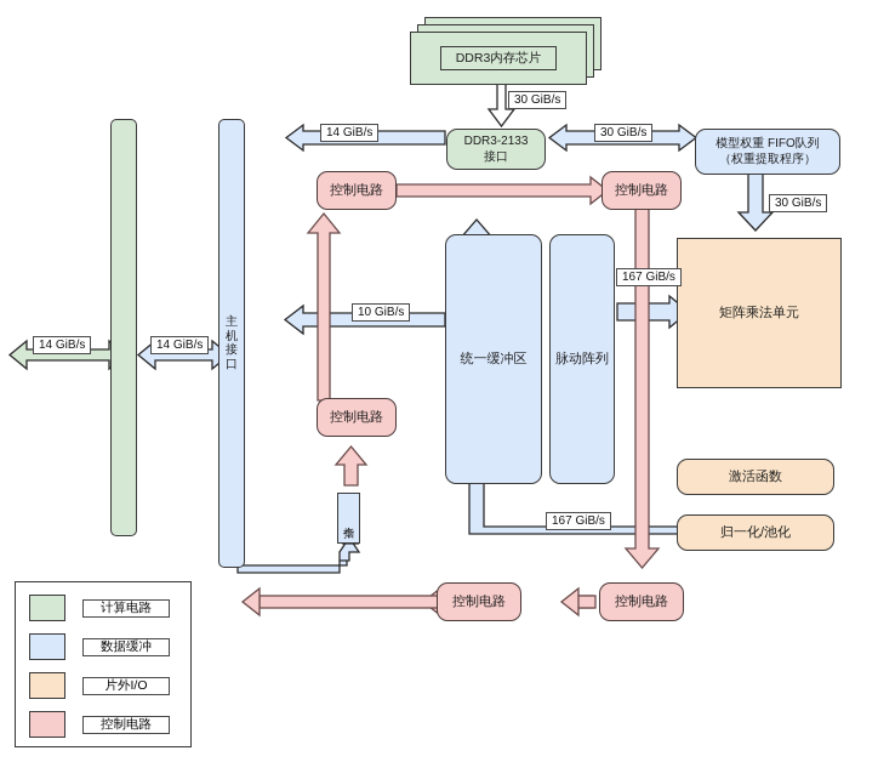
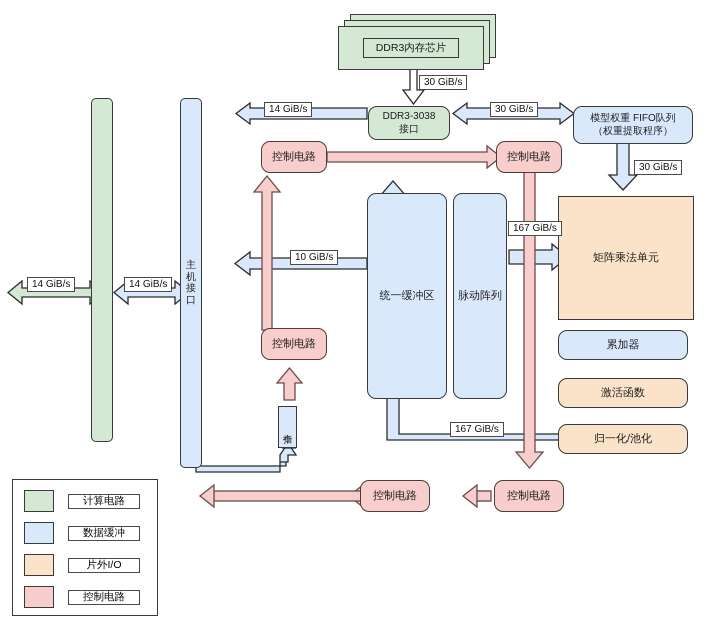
  DDR3内存芯片
- DDR3-2133
+ DDR3-3038
  接口
  模型权重 FIFO队列
  （权重提取程序）
  主机接口
  统一缓冲区
  脉动阵列
  矩阵乘法单元
+ 累加器
  激活函数
  归一化/池化
  控制电路
  控制电路
  控制电路
  控制电路
  控制电路
  30 GiB/s
  14 GiB/s
  30 GiB/s
  30 GiB/s
  10 GiB/s
  167 GiB/s
  167 GiB/s
  14 GiB/s
  14 GiB/s
  计算电路
  数据缓冲
  片外I/O
  控制电路
